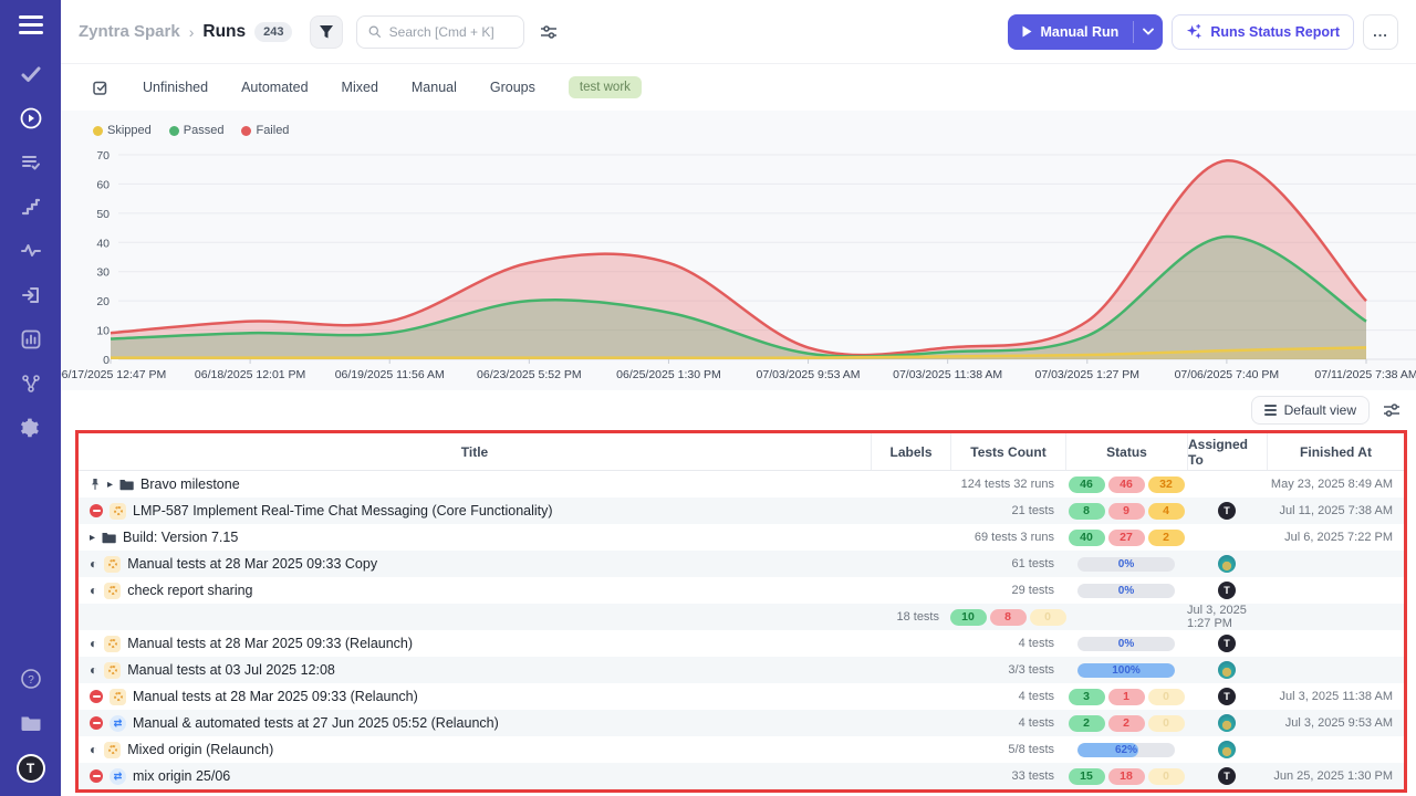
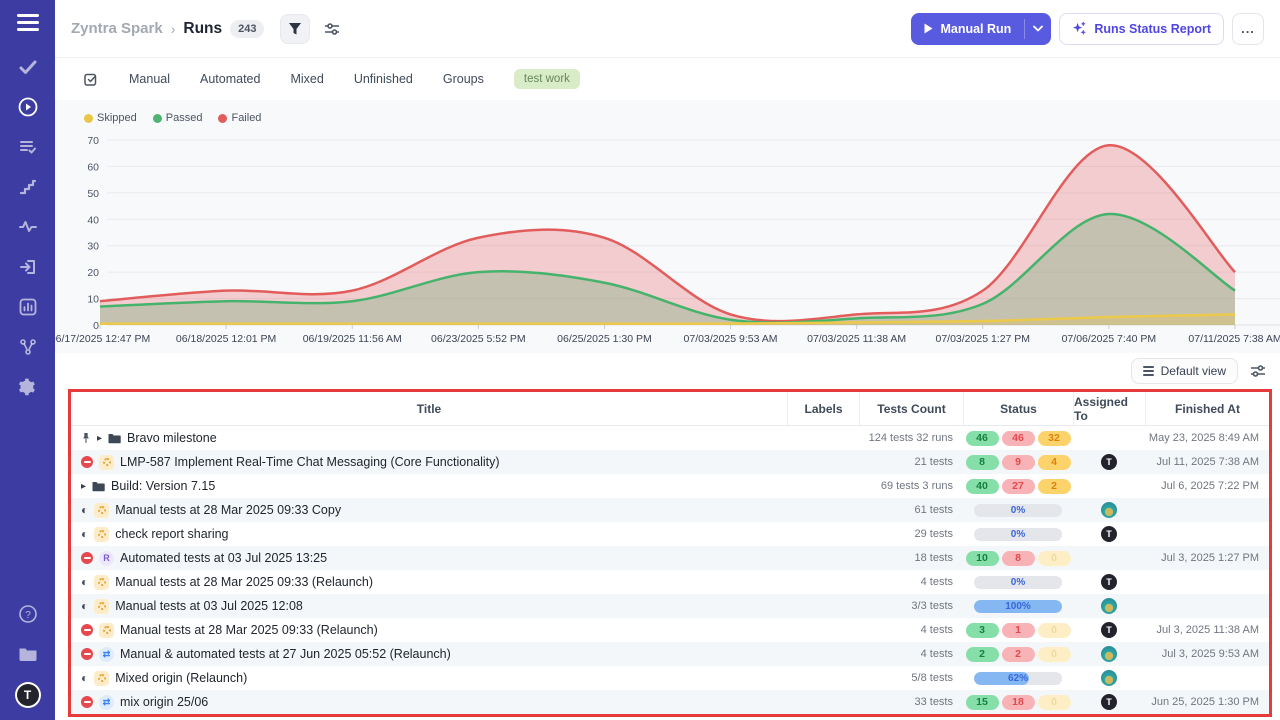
  ?
  T
  Zyntra Spark
  ›
  Runs
  243
- Search [Cmd + K]
  Manual Run
  Runs Status Report
  ...
- Unfinished
+ Manual
  Automated
  Mixed
- Manual
+ Unfinished
  Groups
  test work
  Skipped
  Passed
  Failed
  0
  10
  20
  30
  40
  50
  60
  70
  6/17/2025 12:47 PM
  06/18/2025 12:01 PM
  06/19/2025 11:56 AM
  06/23/2025 5:52 PM
  06/25/2025 1:30 PM
  07/03/2025 9:53 AM
  07/03/2025 11:38 AM
  07/03/2025 1:27 PM
  07/06/2025 7:40 PM
  07/11/2025 7:38 AM
  Default view
  Title
  Labels
  Tests Count
  Status
  Assigned To
  Finished At
  ▸
  Bravo milestone
  124 tests 32 runs
  46
  46
  32
  May 23, 2025 8:49 AM
  LMP-587 Implement Real-Time Chat Messaging (Core Functionality)
  21 tests
  8
  9
  4
  T
  Jul 11, 2025 7:38 AM
  ▸
  Build: Version 7.15
  69 tests 3 runs
  40
  27
  2
  Jul 6, 2025 7:22 PM
  ◐
  Manual tests at 28 Mar 2025 09:33 Copy
  61 tests
  0%
  ◐
  check report sharing
  29 tests
  0%
  T
+ R
+ Automated tests at 03 Jul 2025 13:25
  18 tests
  10
  8
  0
  Jul 3, 2025 1:27 PM
  ◐
  Manual tests at 28 Mar 2025 09:33 (Relaunch)
  4 tests
  0%
  T
  ◐
  Manual tests at 03 Jul 2025 12:08
  3/3 tests
  100%
  Manual tests at 28 Mar 2025 09:33 (Relaunch)
  4 tests
  3
  1
  0
  T
  Jul 3, 2025 11:38 AM
  ⇄
  Manual & automated tests at 27 Jun 2025 05:52 (Relaunch)
  4 tests
  2
  2
  0
  Jul 3, 2025 9:53 AM
  ◐
  Mixed origin (Relaunch)
  5/8 tests
  62%
  ⇄
  mix origin 25/06
  33 tests
  15
  18
  0
  T
  Jun 25, 2025 1:30 PM
